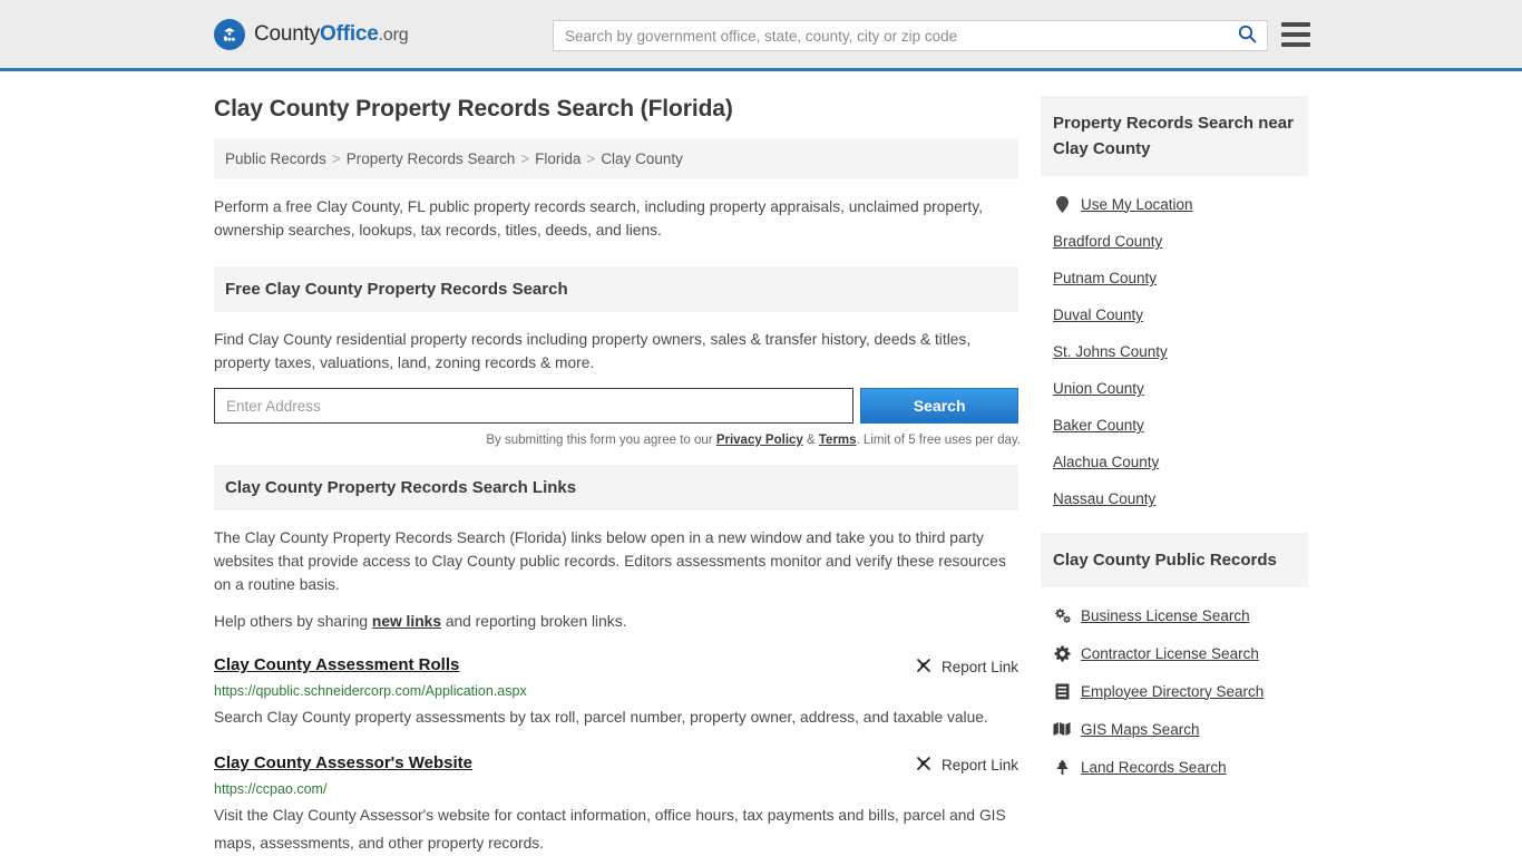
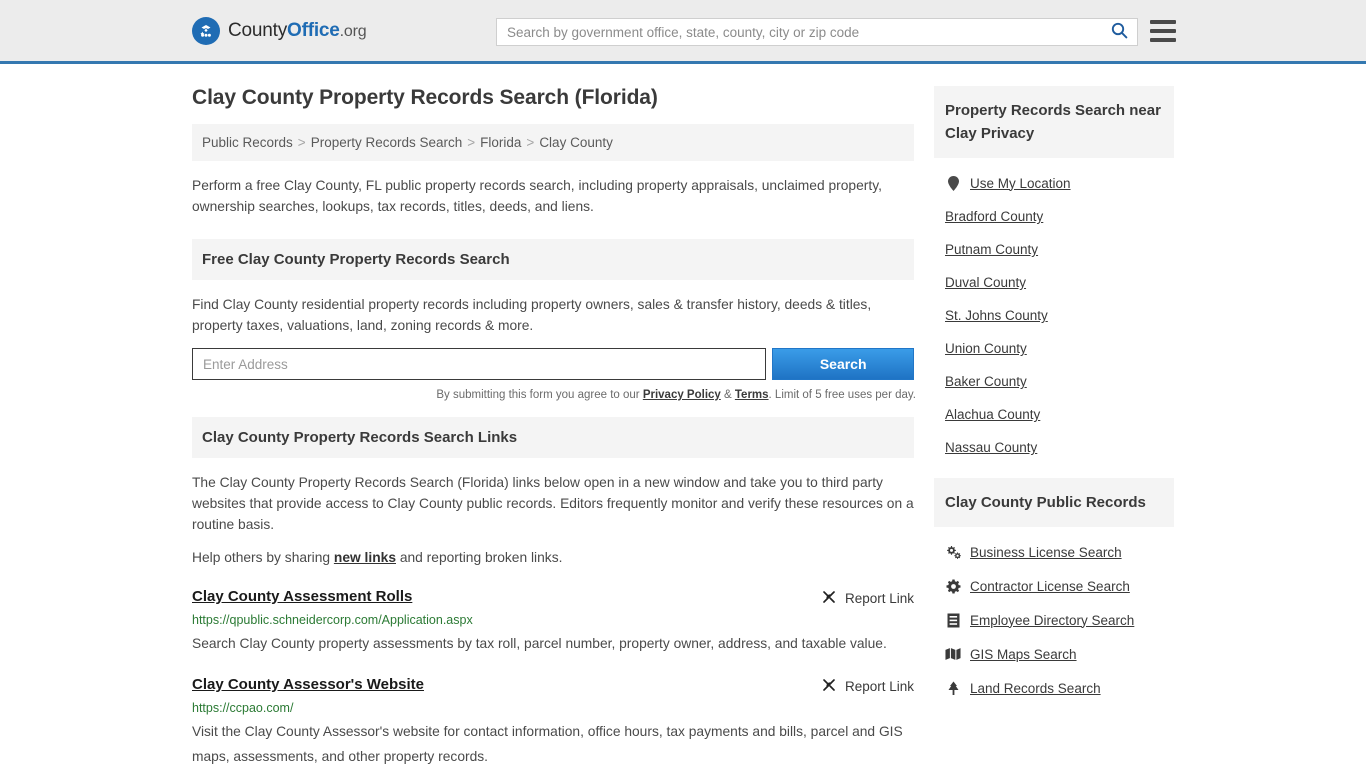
  CountyOffice.org
  Search by government office, state, county, city or zip code
  Clay County Property Records Search (Florida)
  Public Records > Property Records Search > Florida > Clay County
  Perform a free Clay County, FL public property records search, including property appraisals, unclaimed property, ownership searches, lookups, tax records, titles, deeds, and liens.
  Free Clay County Property Records Search
  Find Clay County residential property records including property owners, sales & transfer history, deeds & titles, property taxes, valuations, land, zoning records & more.
  Enter Address
  Search
  By submitting this form you agree to our Privacy Policy & Terms. Limit of 5 free uses per day.
  Clay County Property Records Search Links
- The Clay County Property Records Search (Florida) links below open in a new window and take you to third party websites that provide access to Clay County public records. Editors assessments monitor and verify these resources on a routine basis.
+ The Clay County Property Records Search (Florida) links below open in a new window and take you to third party websites that provide access to Clay County public records. Editors frequently monitor and verify these resources on a routine basis.
  Help others by sharing new links and reporting broken links.
  Clay County Assessment Rolls
  Report Link
  https://qpublic.schneidercorp.com/Application.aspx
  Search Clay County property assessments by tax roll, parcel number, property owner, address, and taxable value.
  Clay County Assessor's Website
  Report Link
  https://ccpao.com/
  Visit the Clay County Assessor's website for contact information, office hours, tax payments and bills, parcel and GIS maps, assessments, and other property records.
- Property Records Search near Clay County
+ Property Records Search near Clay Privacy
  Use My Location
  Bradford County
  Putnam County
  Duval County
  St. Johns County
  Union County
  Baker County
  Alachua County
  Nassau County
  Clay County Public Records
  Business License Search
  Contractor License Search
  Employee Directory Search
  GIS Maps Search
  Land Records Search
